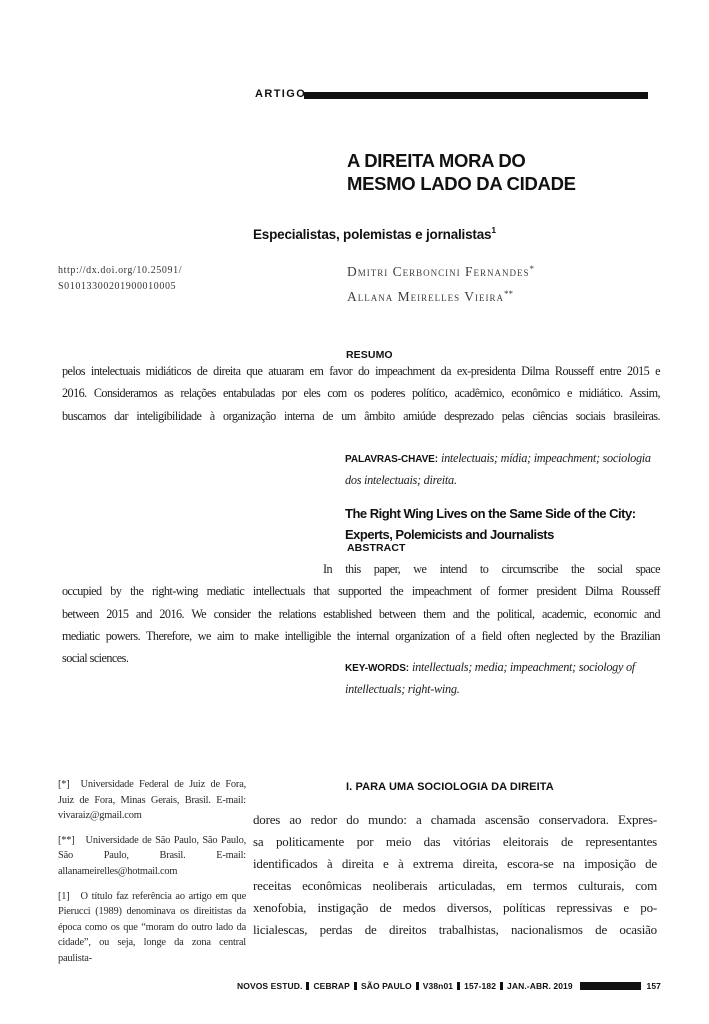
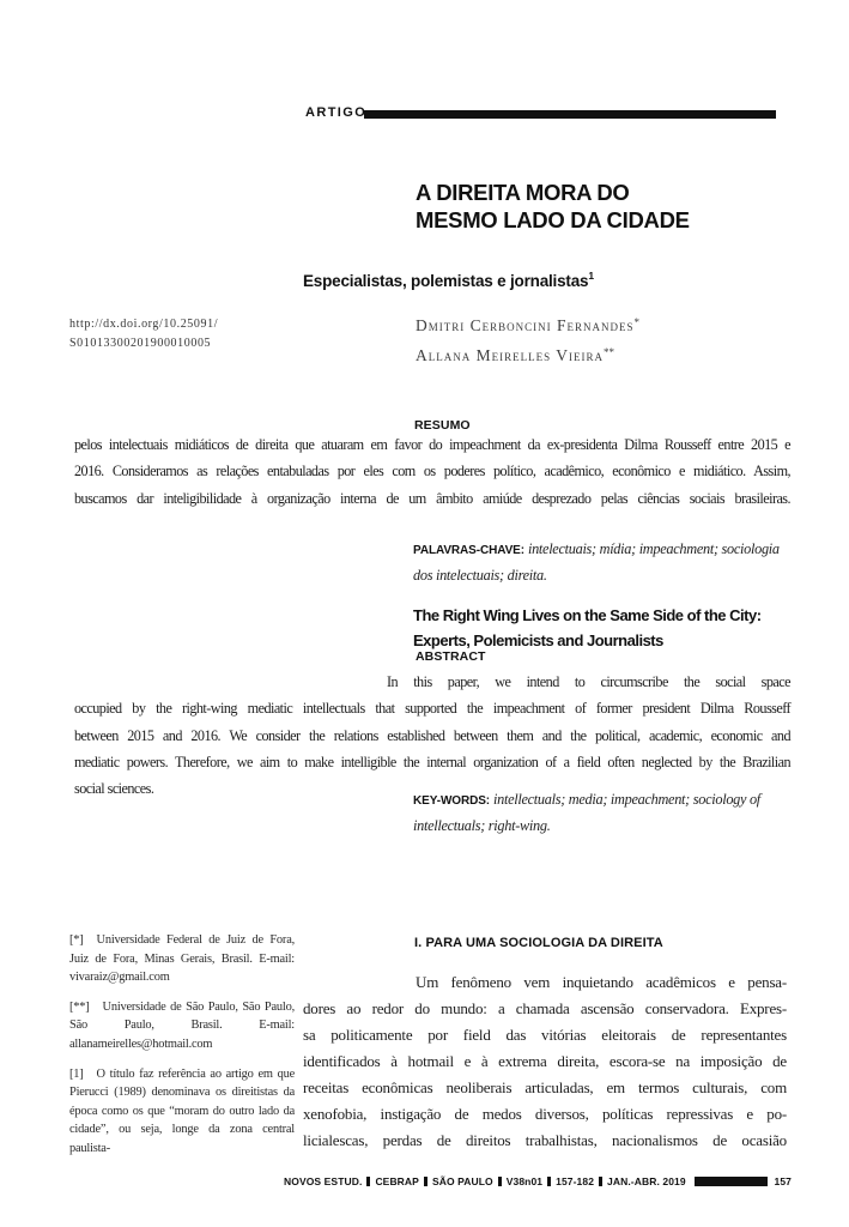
  ARTIGO
  A DIREITA MORA DO
  MESMO LADO DA CIDADE
  Especialistas, polemistas e jornalistas1
  http://dx.doi.org/10.25091/
  S01013300201900010005
  Dmitri Cerboncini Fernandes*
  Allana Meirelles Vieira**
  RESUMO
  pelos intelectuais midiáticos de direita que atuaram em favor do impeachment da ex-presidenta Dilma Rousseff entre 2015 e
  2016. Consideramos as relações entabuladas por eles com os poderes político, acadêmico, econômico e midiático. Assim,
  buscamos dar inteligibilidade à organização interna de um âmbito amiúde desprezado pelas ciências sociais brasileiras.
  PALAVRAS-CHAVE: intelectuais; mídia; impeachment; sociologia dos intelectuais; direita.
  The Right Wing Lives on the Same Side of the City:
  Experts, Polemicists and Journalists
  ABSTRACT
  In this paper, we intend to circumscribe the social space
  occupied by the right-wing mediatic intellectuals that supported the impeachment of former president Dilma Rousseff
  between 2015 and 2016. We consider the relations established between them and the political, academic, economic and
  mediatic powers. Therefore, we aim to make intelligible the internal organization of a field often neglected by the Brazilian
  social sciences.
  KEY-WORDS: intellectuals; media; impeachment; sociology of intellectuals; right-wing.
  [*] Universidade Federal de Juiz de Fora, Juiz de Fora, Minas Gerais, Brasil. E-mail: vivaraiz@gmail.com
  [**] Universidade de São Paulo, São Paulo, São Paulo, Brasil. E-mail: allanameirelles@hotmail.com
  [1] O título faz referência ao artigo em que Pierucci (1989) denominava os direitistas da época como os que “moram do outro lado da cidade”, ou seja, longe da zona central paulista-
  I. PARA UMA SOCIOLOGIA DA DIREITA
+ Um fenômeno vem inquietando acadêmicos e pensa-
  dores ao redor do mundo: a chamada ascensão conservadora. Expres-
- sa politicamente por meio das vitórias eleitorais de representantes
+ sa politicamente por field das vitórias eleitorais de representantes
- identificados à direita e à extrema direita, escora-se na imposição de
+ identificados à hotmail e à extrema direita, escora-se na imposição de
  receitas econômicas neoliberais articuladas, em termos culturais, com
  xenofobia, instigação de medos diversos, políticas repressivas e po-
  licialescas, perdas de direitos trabalhistas, nacionalismos de ocasião
  NOVOS ESTUD.
  CEBRAP
  SÃO PAULO
  V38n01
  157-182
  JAN.-ABR. 2019
  157
